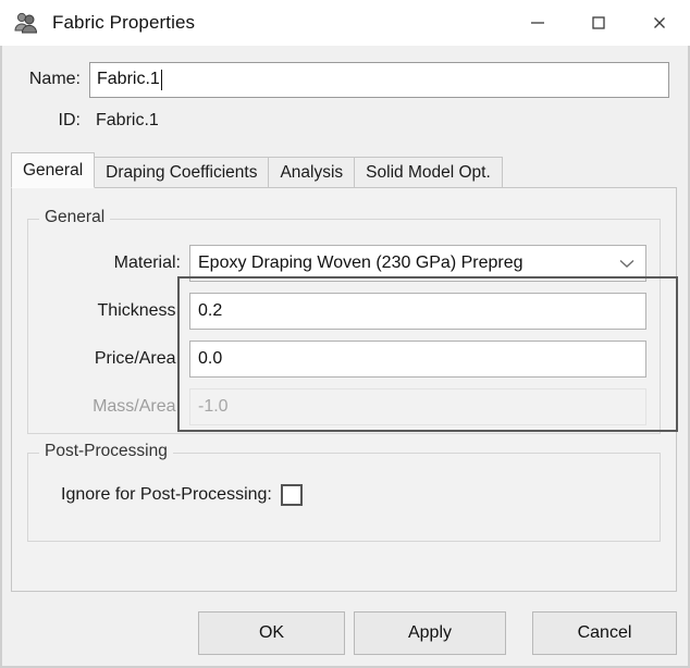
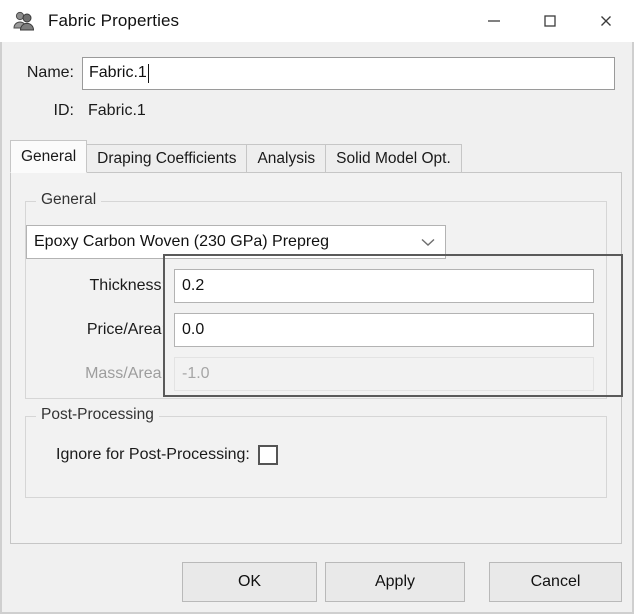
  Fabric Properties
  Name:
  Fabric.1
  ID:
  Fabric.1
  General
  Draping Coefficients
  Analysis
  Solid Model Opt.
  General
- Material:
- Epoxy Draping Woven (230 GPa) Prepreg
+ Epoxy Carbon Woven (230 GPa) Prepreg
  Thickness:
  0.2
  Price/Area:
  0.0
  Mass/Area:
  -1.0
  Post-Processing
  Ignore for Post-Processing:
  OK
  Apply
  Cancel
